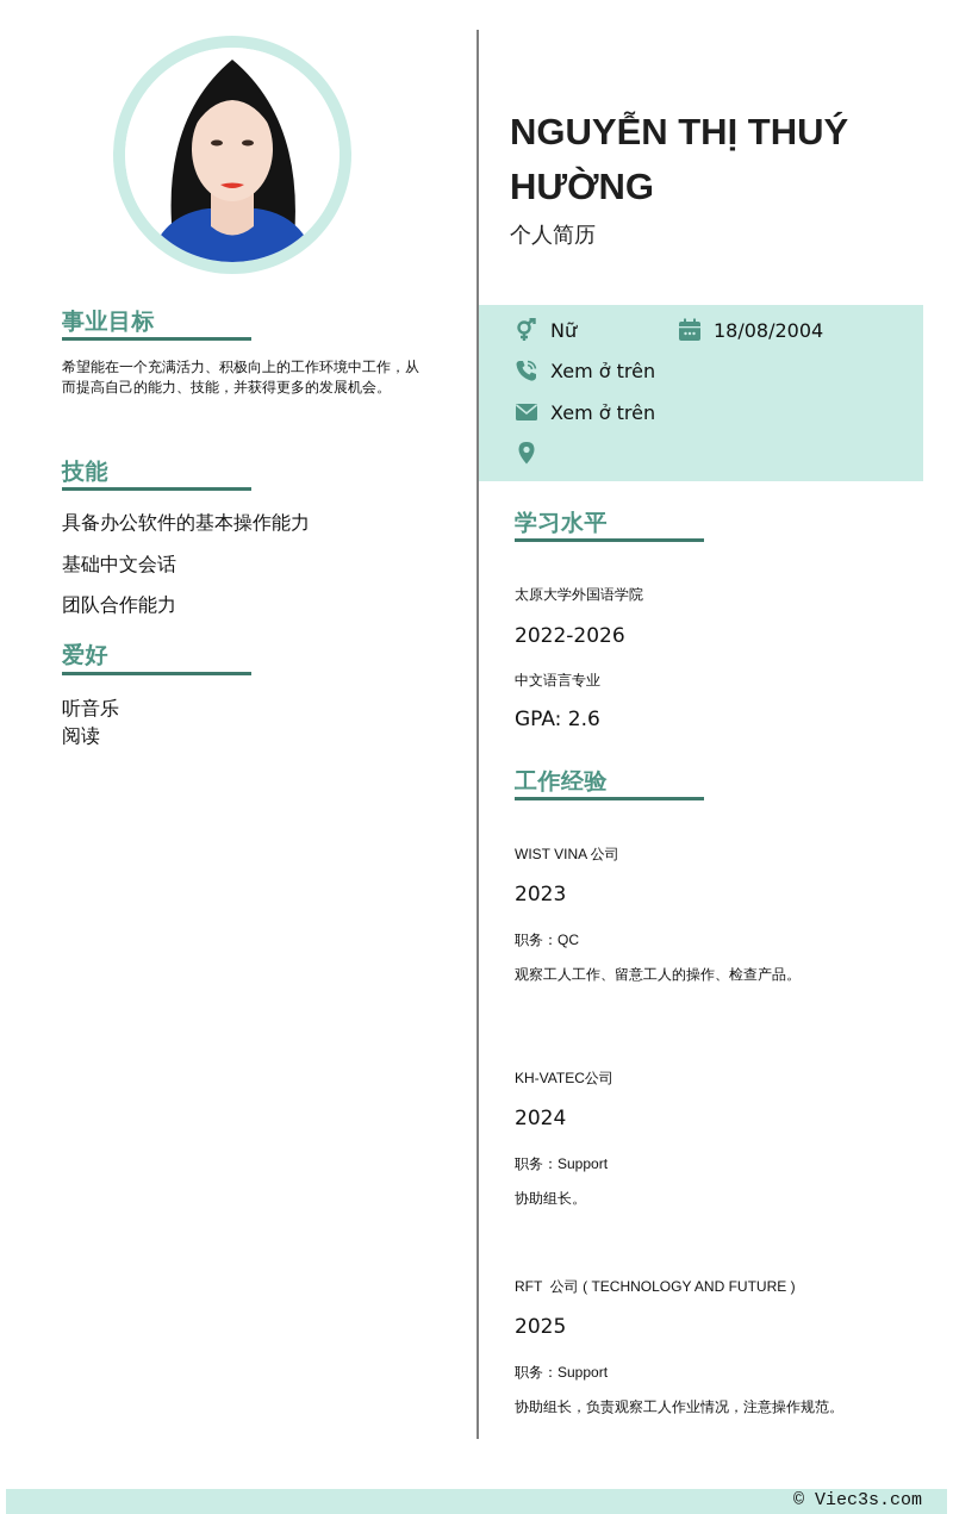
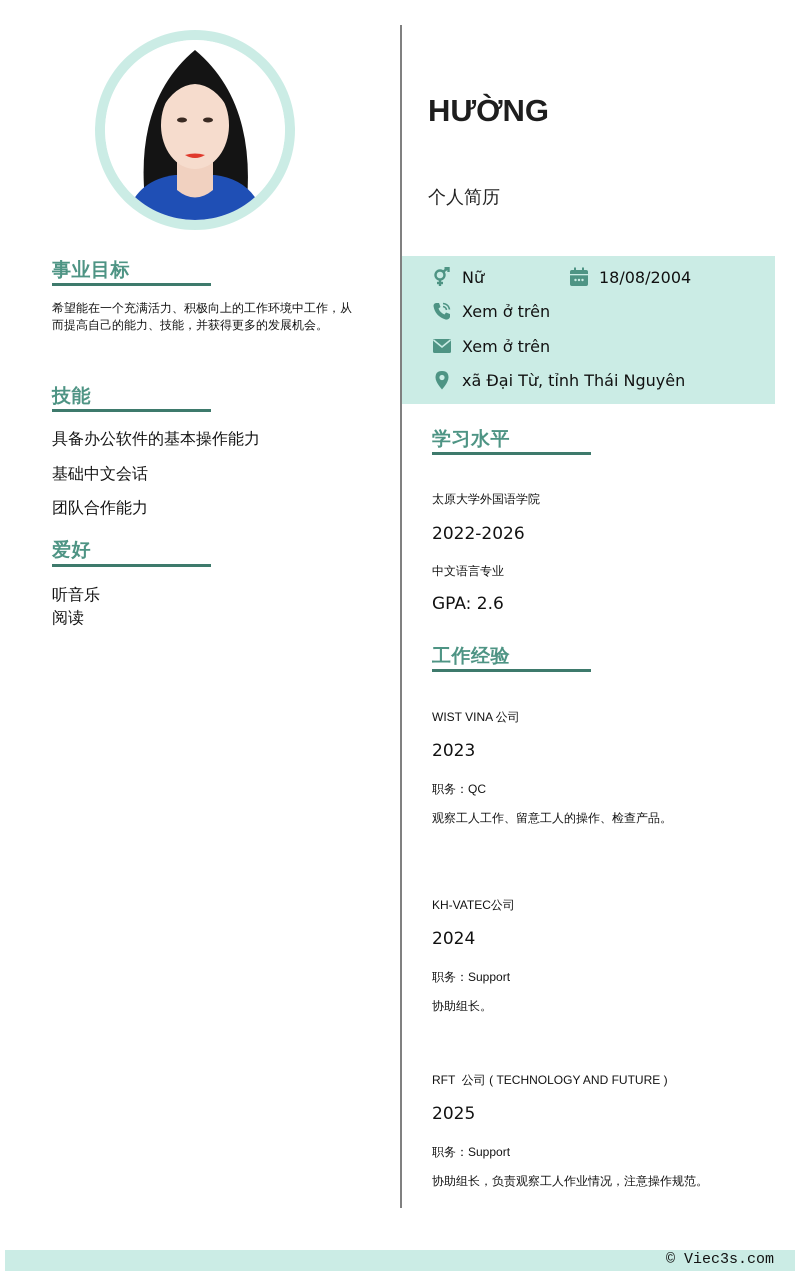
  事业目标
  希望能在一个充满活力、积极向上的工作环境中工作，从而提高自己的能力、技能，并获得更多的发展机会。
  技能
  具备办公软件的基本操作能力
  基础中文会话
  团队合作能力
  爱好
  听音乐
  阅读
- NGUYỄN THỊ THUÝ
  HƯỜNG
  个人简历
  Nữ
  18/08/2004
  Xem ở trên
  Xem ở trên
+ xã Đại Từ, tỉnh Thái Nguyên
  学习水平
  太原大学外国语学院
  2022-2026
  中文语言专业
  GPA: 2.6
  工作经验
  WIST VINA 公司
  2023
  职务：QC
  观察工人工作、留意工人的操作、检查产品。
  KH-VATEC公司
  2024
  职务：Support
  协助组长。
  RFT 公司 ( TECHNOLOGY AND FUTURE )
  2025
  职务：Support
  协助组长，负责观察工人作业情况，注意操作规范。
  © Viec3s.com
